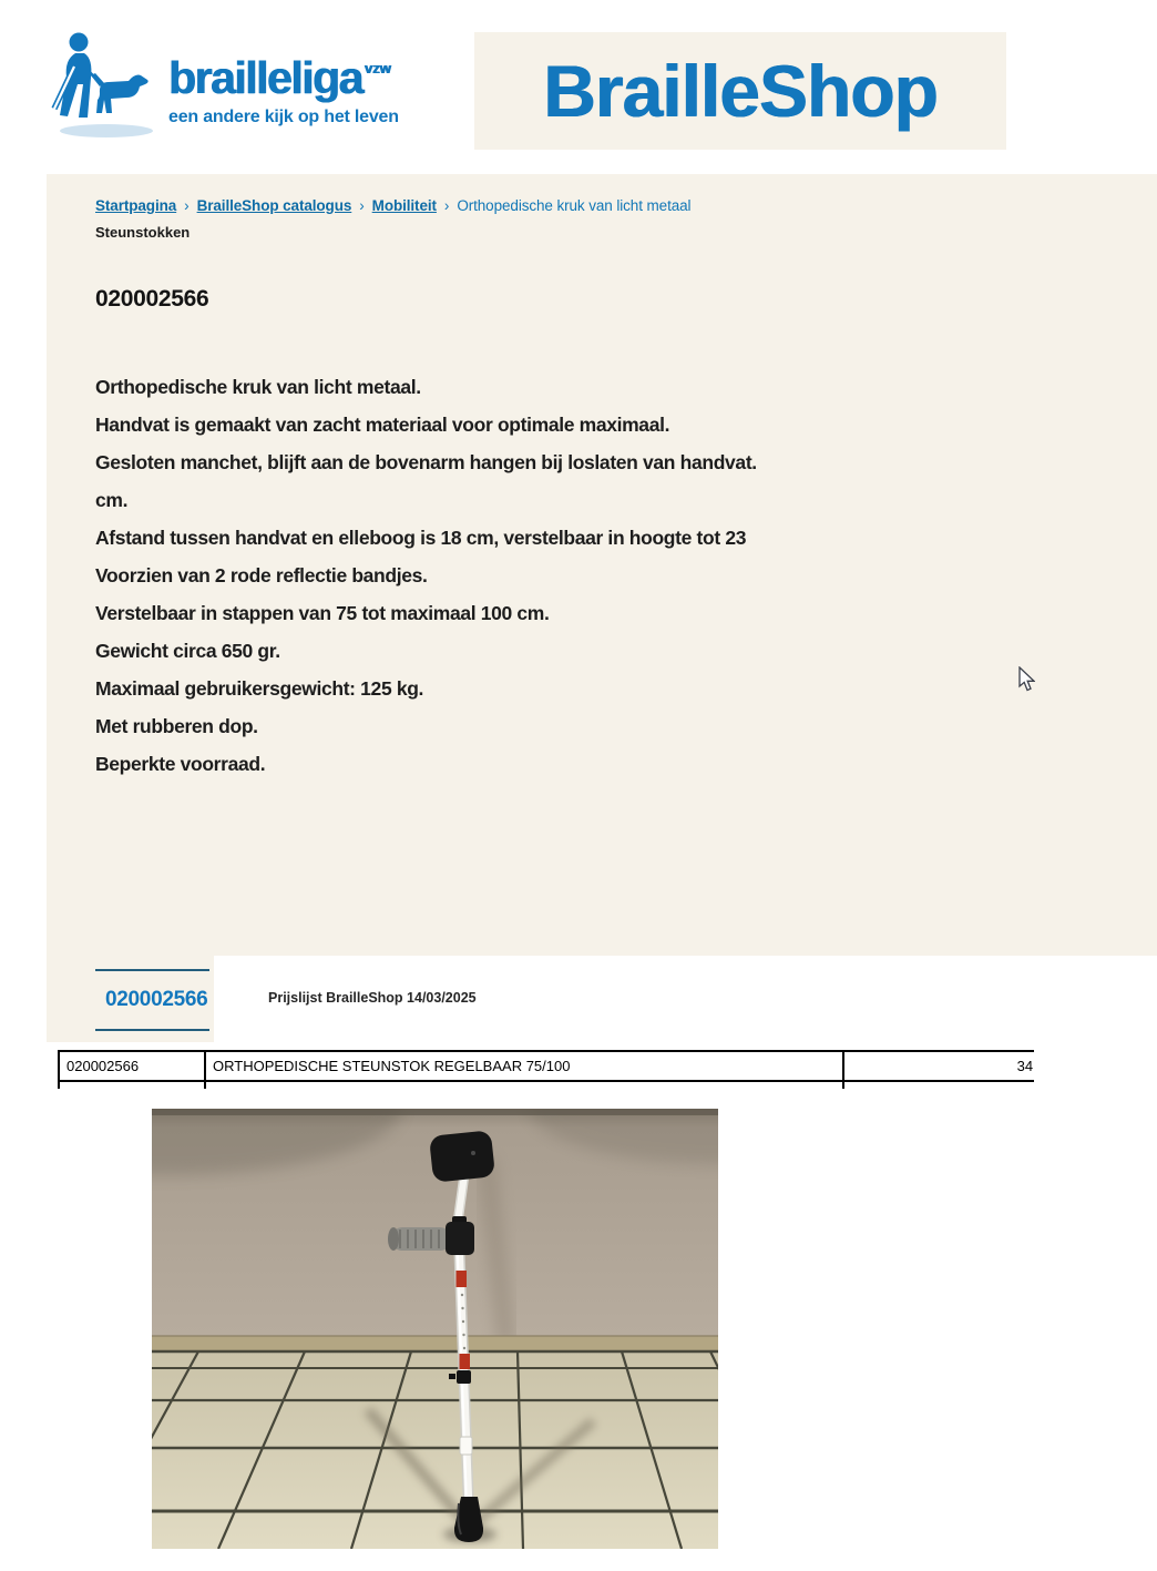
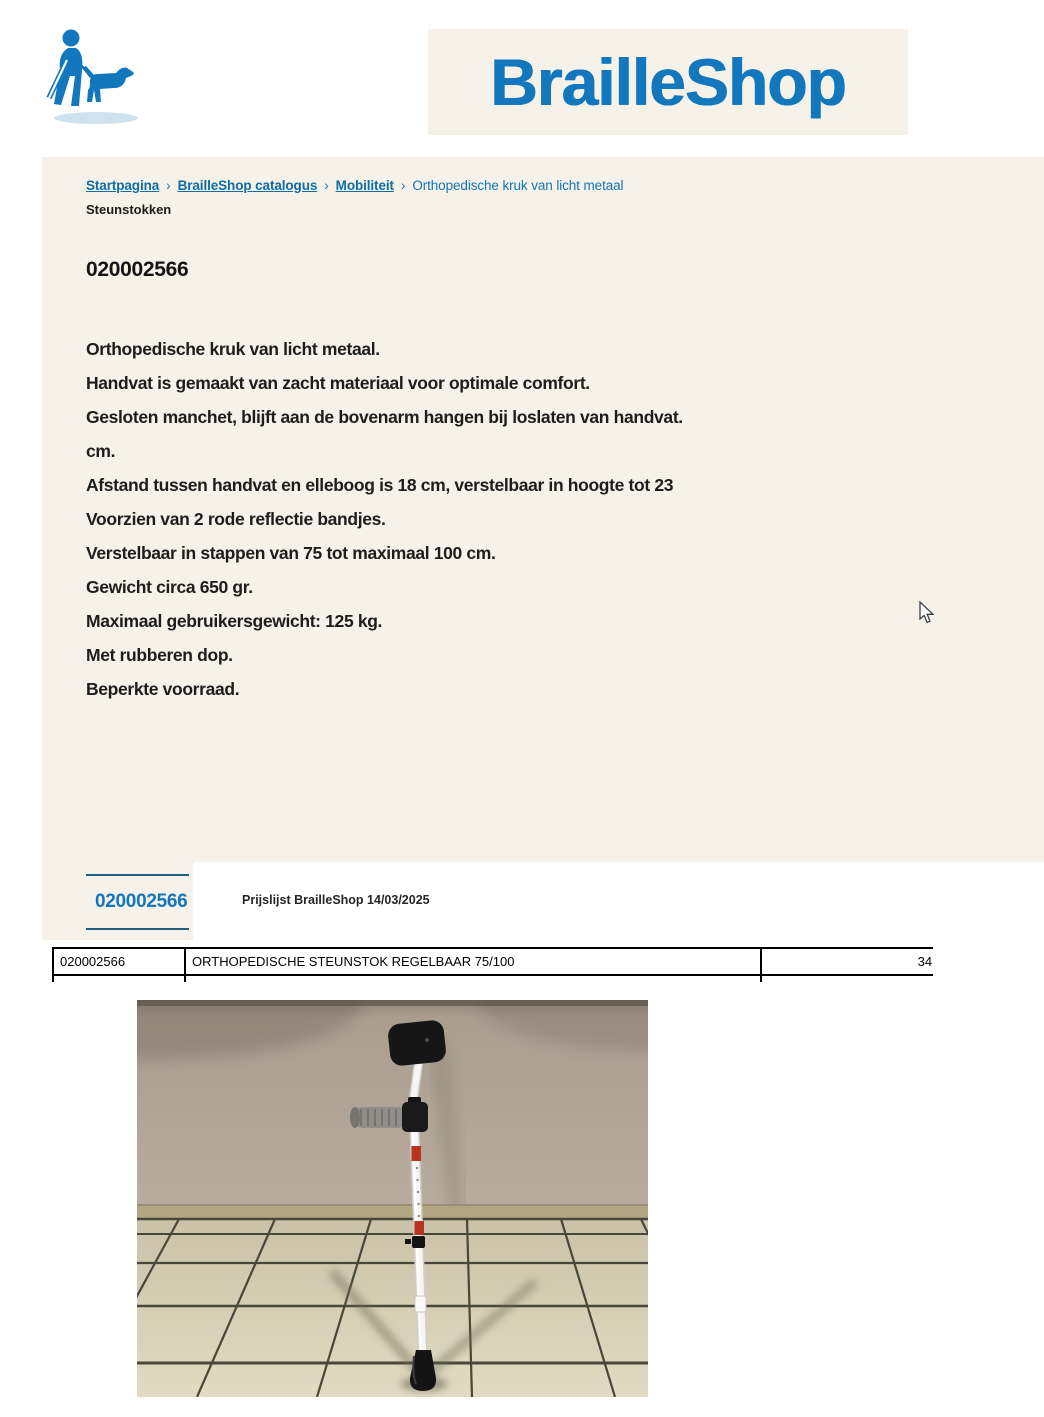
- brailleliga vzw
- een andere kijk op het leven
  BrailleShop
  Startpagina › BrailleShop catalogus › Mobiliteit › Orthopedische kruk van licht metaal
  Steunstokken
  020002566
  Orthopedische kruk van licht metaal.
- Handvat is gemaakt van zacht materiaal voor optimale maximaal.
+ Handvat is gemaakt van zacht materiaal voor optimale comfort.
  Gesloten manchet, blijft aan de bovenarm hangen bij loslaten van handvat.
  cm.
  Afstand tussen handvat en elleboog is 18 cm, verstelbaar in hoogte tot 23
  Voorzien van 2 rode reflectie bandjes.
  Verstelbaar in stappen van 75 tot maximaal 100 cm.
  Gewicht circa 650 gr.
  Maximaal gebruikersgewicht: 125 kg.
  Met rubberen dop.
  Beperkte voorraad.
  020002566
  Prijslijst BrailleShop 14/03/2025
  020002566	ORTHOPEDISCHE STEUNSTOK REGELBAAR 75/100	34
